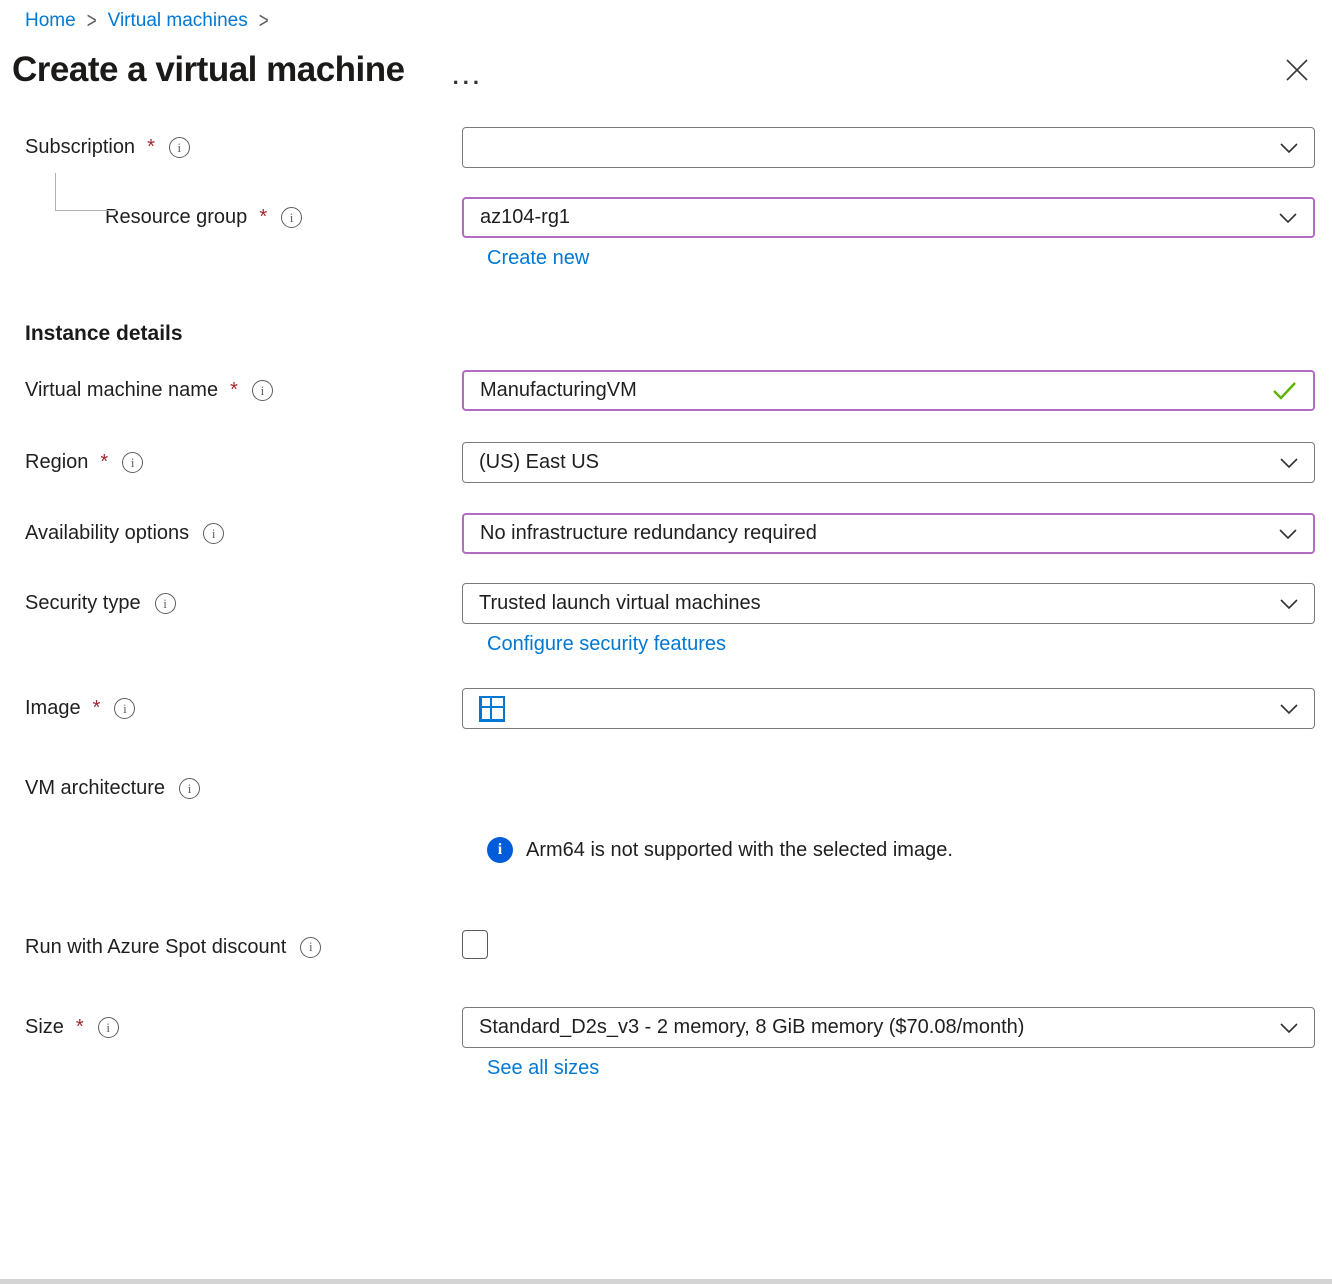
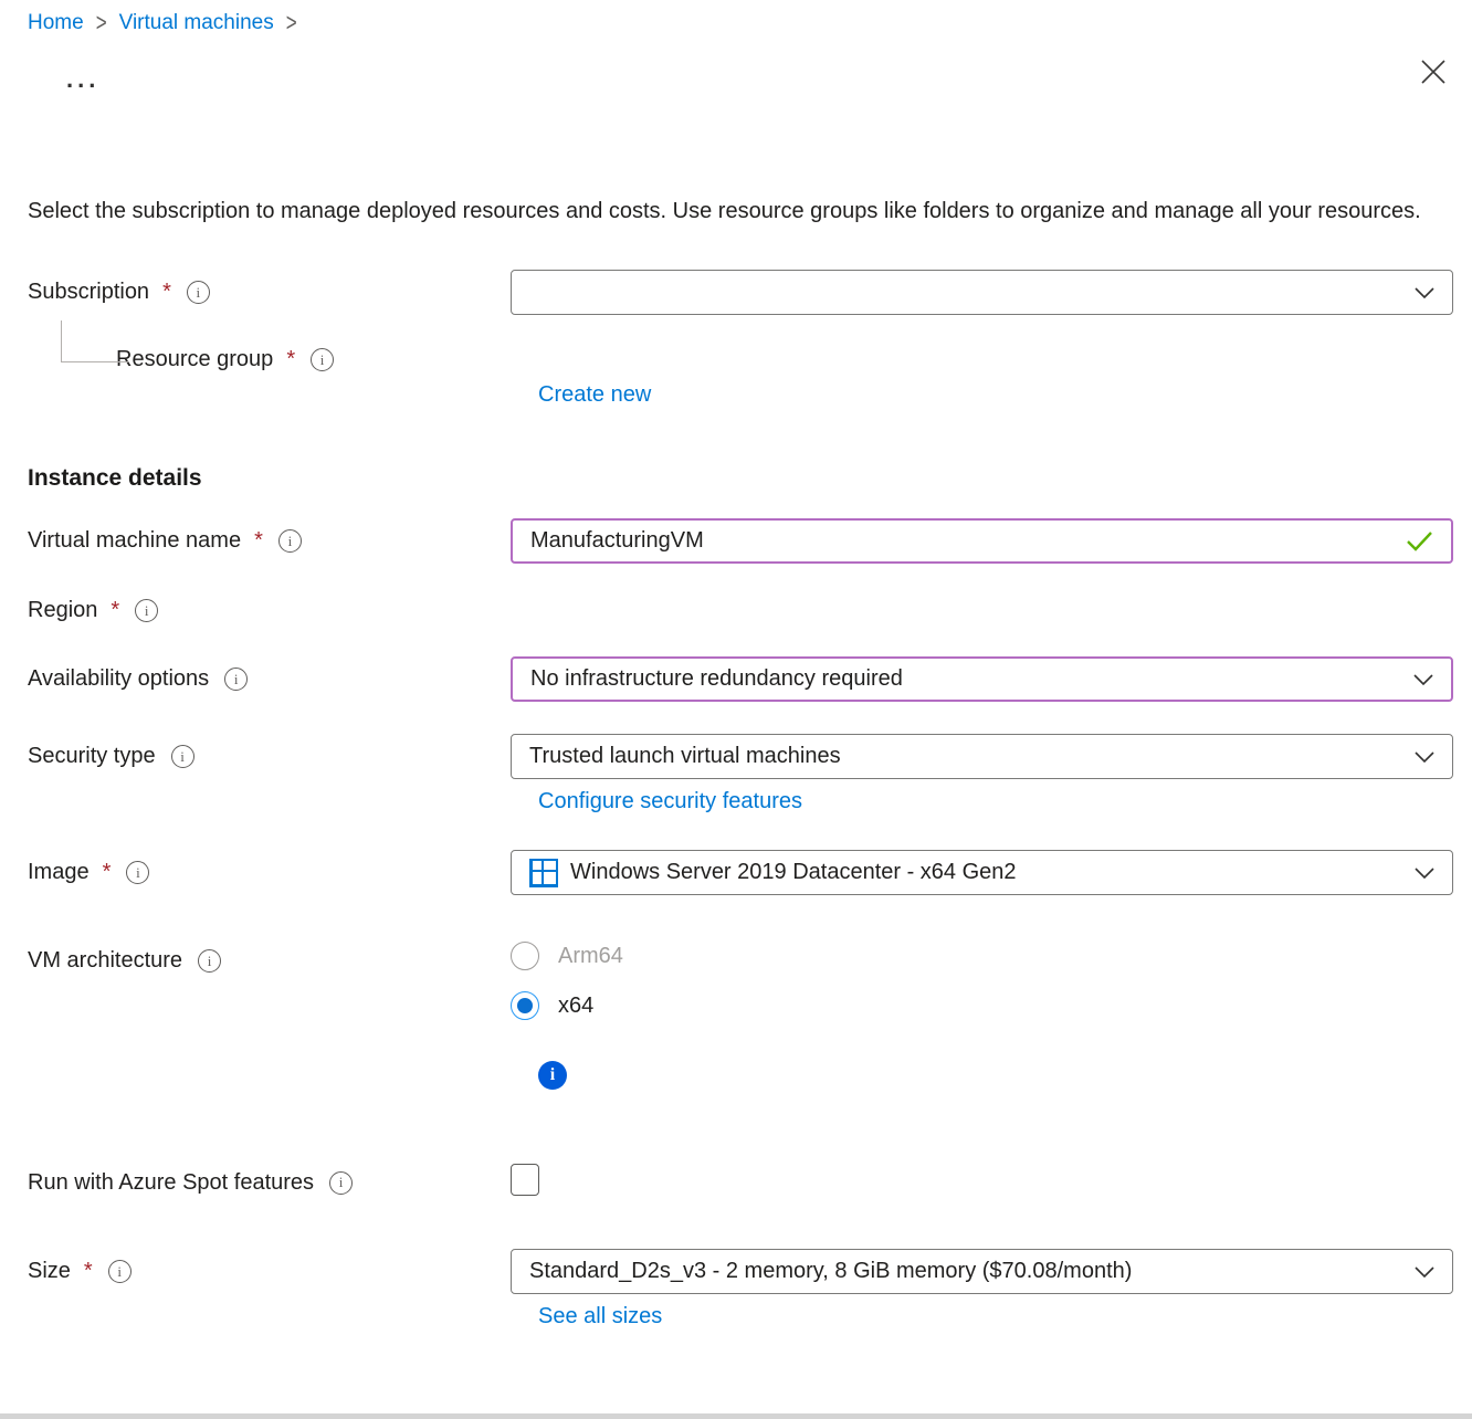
  Home
  >
  Virtual machines
  >
- Create a virtual machine
  ...
+ Select the subscription to manage deployed resources and costs. Use resource groups like folders to organize and manage all your resources.
  Subscription
  *
  i
  Resource group
  *
  i
- az104-rg1
  Create new
  Instance details
  Virtual machine name
  *
  i
  ManufacturingVM
  Region
  *
  i
- (US) East US
  Availability options
  i
  No infrastructure redundancy required
  Security type
  i
  Trusted launch virtual machines
  Configure security features
  Image
  *
  i
+ Windows Server 2019 Datacenter - x64 Gen2
  VM architecture
  i
+ Arm64
+ x64
  i
- Arm64 is not supported with the selected image.
- Run with Azure Spot discount
+ Run with Azure Spot features
  i
  Size
  *
  i
  Standard_D2s_v3 - 2 memory, 8 GiB memory ($70.08/month)
  See all sizes
